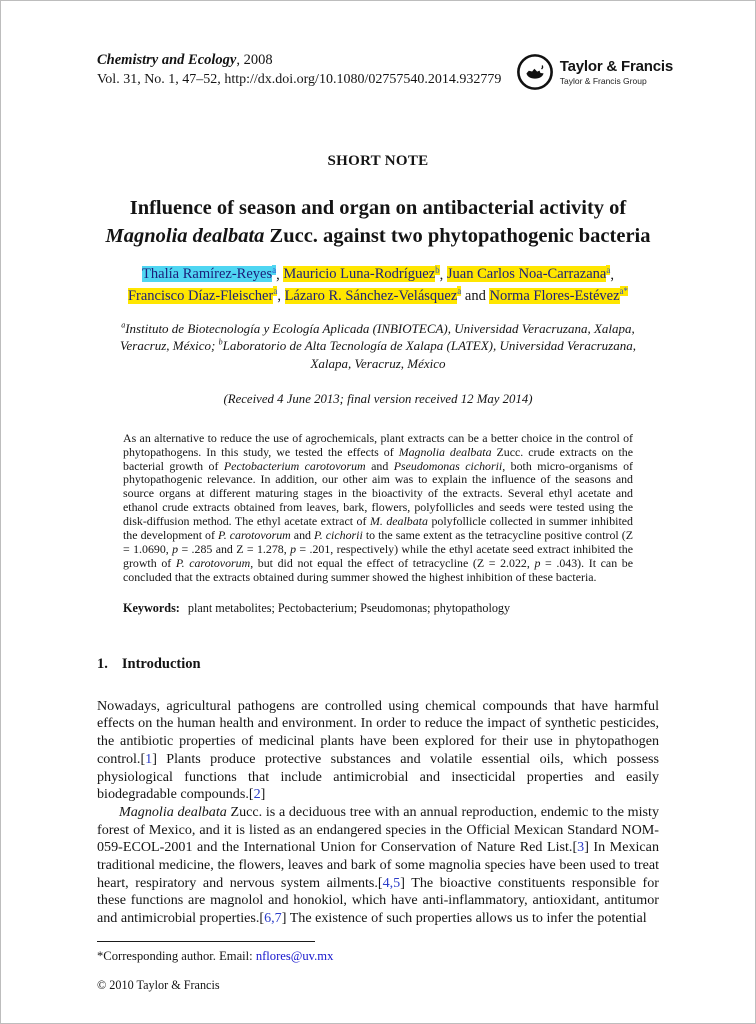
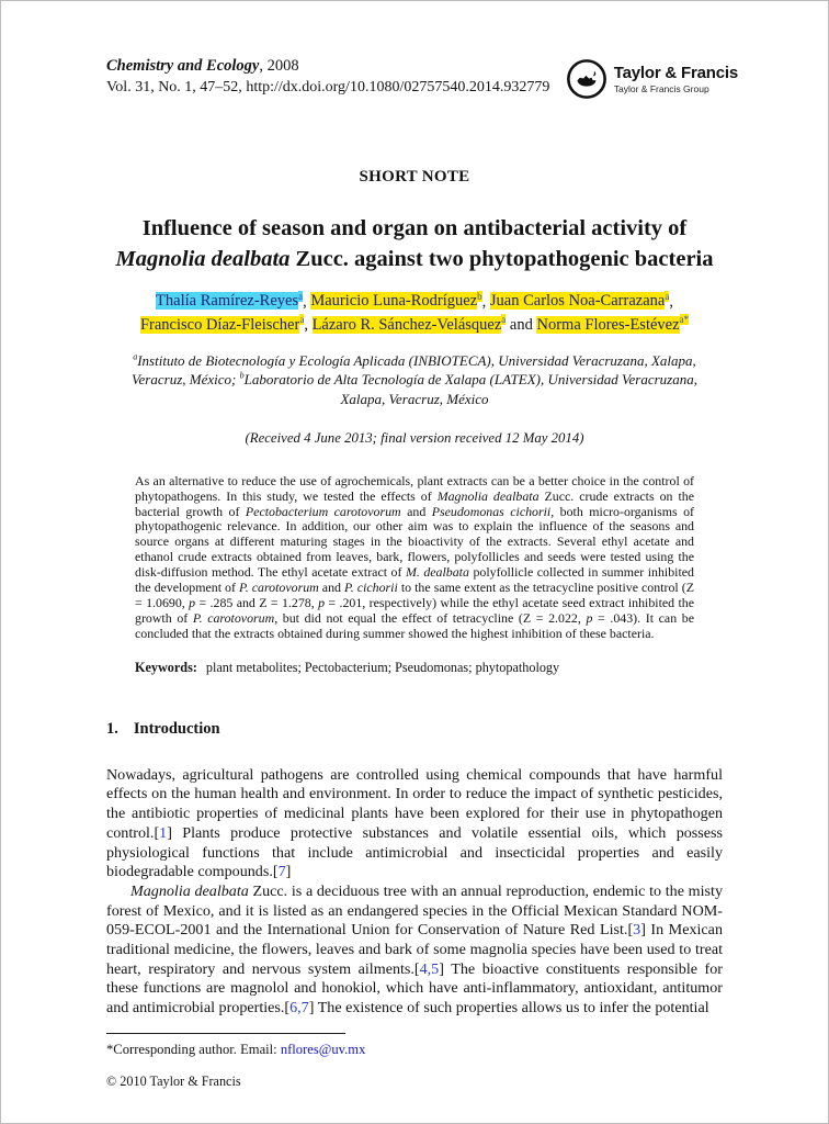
  Chemistry and Ecology, 2008
  Vol. 31, No. 1, 47–52, http://dx.doi.org/10.1080/02757540.2014.932779
  Taylor & Francis
  Taylor & Francis Group
  SHORT NOTE
  Influence of season and organ on antibacterial activity of
  Magnolia dealbata Zucc. against two phytopathogenic bacteria
  Thalía Ramírez-Reyesa, Mauricio Luna-Rodríguezb, Juan Carlos Noa-Carrazanaa,
  Francisco Díaz-Fleischera, Lázaro R. Sánchez-Velásqueza and Norma Flores-Estéveza*
  aInstituto de Biotecnología y Ecología Aplicada (INBIOTECA), Universidad Veracruzana, Xalapa,
  Veracruz, México; bLaboratorio de Alta Tecnología de Xalapa (LATEX), Universidad Veracruzana,
  Xalapa, Veracruz, México
  (Received 4 June 2013; final version received 12 May 2014)
  As an alternative to reduce the use of agrochemicals, plant extracts can be a better choice in the control of phytopathogens. In this study, we tested the effects of Magnolia dealbata Zucc. crude extracts on the bacterial growth of Pectobacterium carotovorum and Pseudomonas cichorii, both micro-organisms of phytopathogenic relevance. In addition, our other aim was to explain the influence of the seasons and source organs at different maturing stages in the bioactivity of the extracts. Several ethyl acetate and ethanol crude extracts obtained from leaves, bark, flowers, polyfollicles and seeds were tested using the disk-diffusion method. The ethyl acetate extract of M. dealbata polyfollicle collected in summer inhibited the development of P. carotovorum and P. cichorii to the same extent as the tetracycline positive control (Z = 1.0690, p = .285 and Z = 1.278, p = .201, respectively) while the ethyl acetate seed extract inhibited the growth of P. carotovorum, but did not equal the effect of tetracycline (Z = 2.022, p = .043). It can be concluded that the extracts obtained during summer showed the highest inhibition of these bacteria.
  Keywords: plant metabolites; Pectobacterium; Pseudomonas; phytopathology
  1. Introduction
- Nowadays, agricultural pathogens are controlled using chemical compounds that have harmful effects on the human health and environment. In order to reduce the impact of synthetic pesticides, the antibiotic properties of medicinal plants have been explored for their use in phytopathogen control.[1] Plants produce protective substances and volatile essential oils, which possess physiological functions that include antimicrobial and insecticidal properties and easily biodegradable compounds.[2]
+ Nowadays, agricultural pathogens are controlled using chemical compounds that have harmful effects on the human health and environment. In order to reduce the impact of synthetic pesticides, the antibiotic properties of medicinal plants have been explored for their use in phytopathogen control.[1] Plants produce protective substances and volatile essential oils, which possess physiological functions that include antimicrobial and insecticidal properties and easily biodegradable compounds.[7]
  Magnolia dealbata Zucc. is a deciduous tree with an annual reproduction, endemic to the misty forest of Mexico, and it is listed as an endangered species in the Official Mexican Standard NOM-059-ECOL-2001 and the International Union for Conservation of Nature Red List.[3] In Mexican traditional medicine, the flowers, leaves and bark of some magnolia species have been used to treat heart, respiratory and nervous system ailments.[4,5] The bioactive constituents responsible for these functions are magnolol and honokiol, which have anti-inflammatory, antioxidant, antitumor and antimicrobial properties.[6,7] The existence of such properties allows us to infer the potential
  *Corresponding author. Email: nflores@uv.mx
  © 2010 Taylor & Francis
